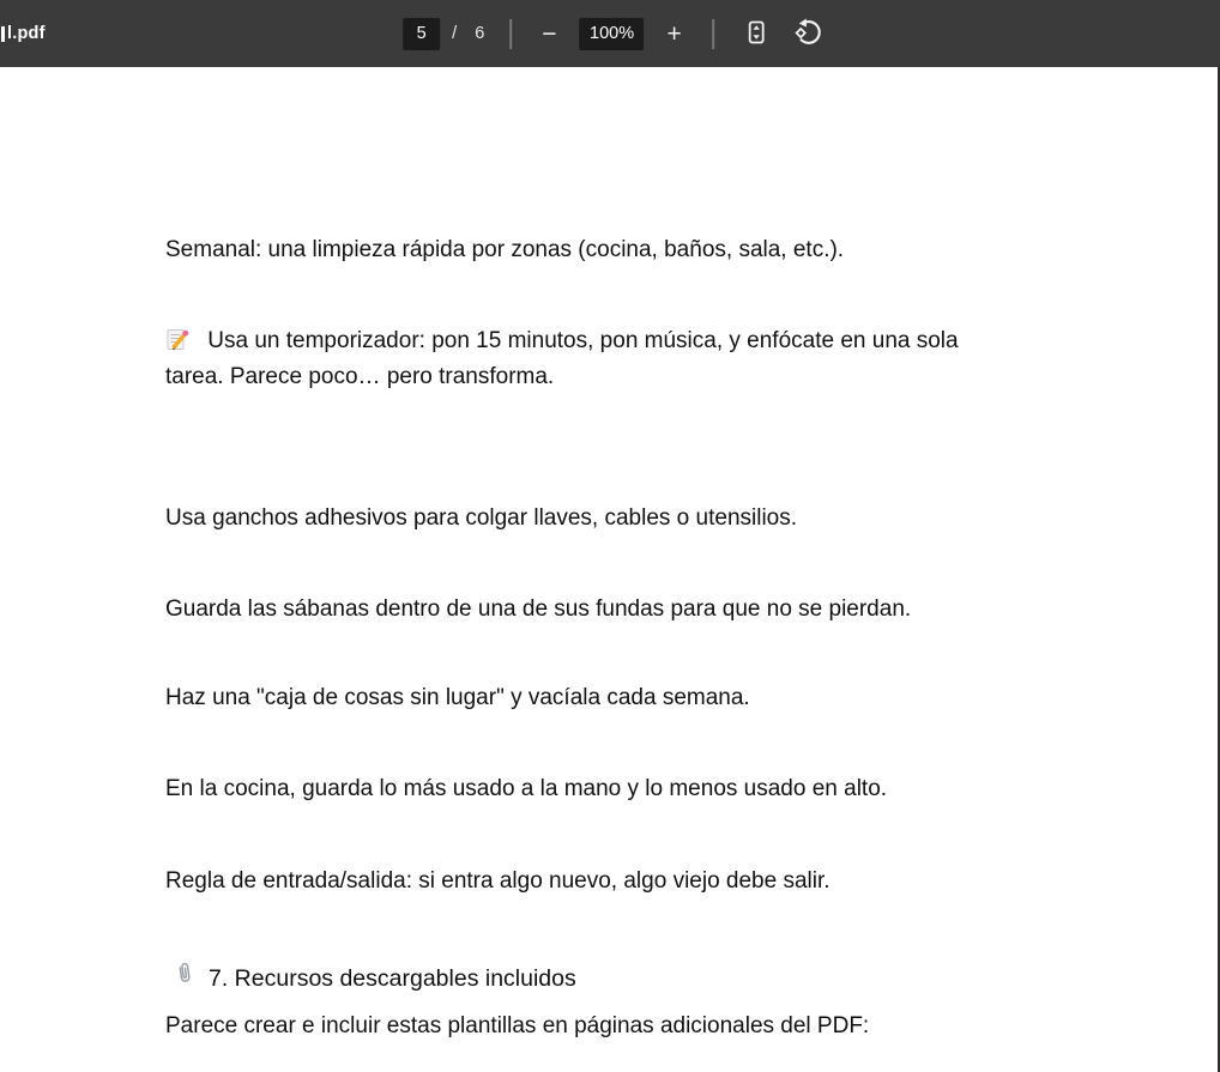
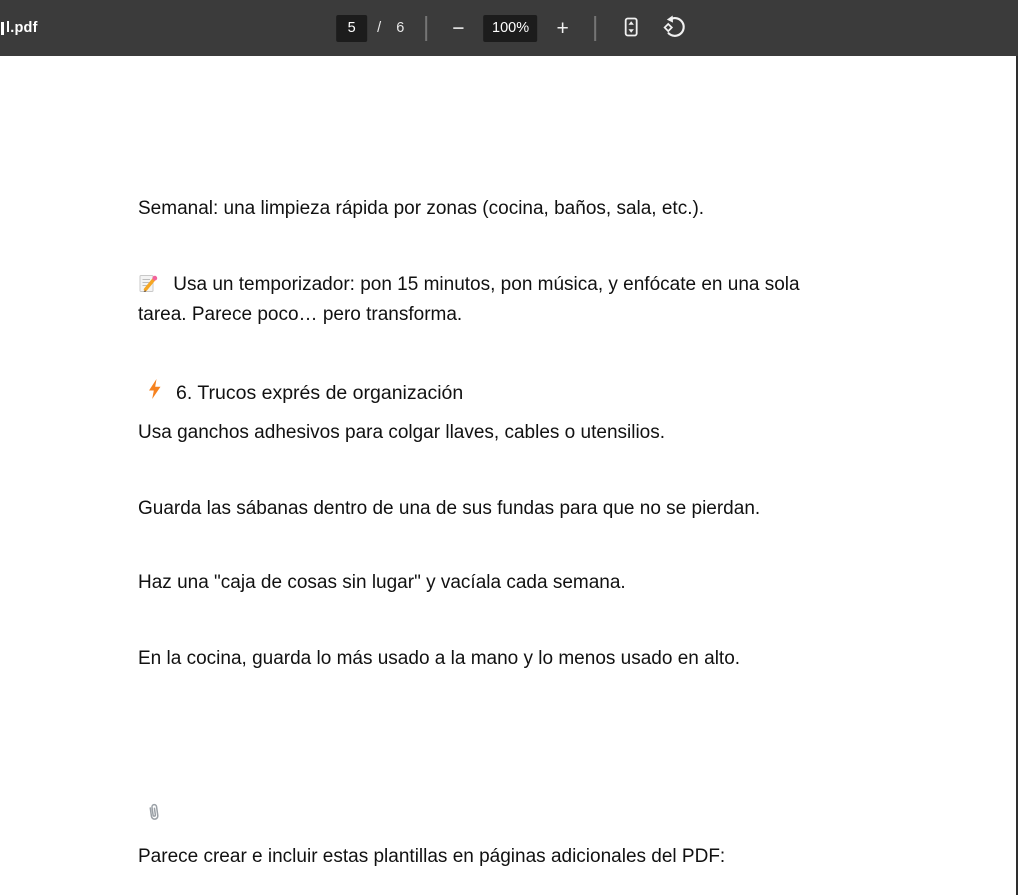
  l.pdf
  5
  /
  6
  −
  100%
  +
  Semanal: una limpieza rápida por zonas (cocina, baños, sala, etc.).
  Usa un temporizador: pon 15 minutos, pon música, y enfócate en una sola tarea. Parece poco… pero transforma.
+ 6. Trucos exprés de organización
  Usa ganchos adhesivos para colgar llaves, cables o utensilios.
  Guarda las sábanas dentro de una de sus fundas para que no se pierdan.
  Haz una "caja de cosas sin lugar" y vacíala cada semana.
  En la cocina, guarda lo más usado a la mano y lo menos usado en alto.
- Regla de entrada/salida: si entra algo nuevo, algo viejo debe salir.
- 7. Recursos descargables incluidos
  Parece crear e incluir estas plantillas en páginas adicionales del PDF:
